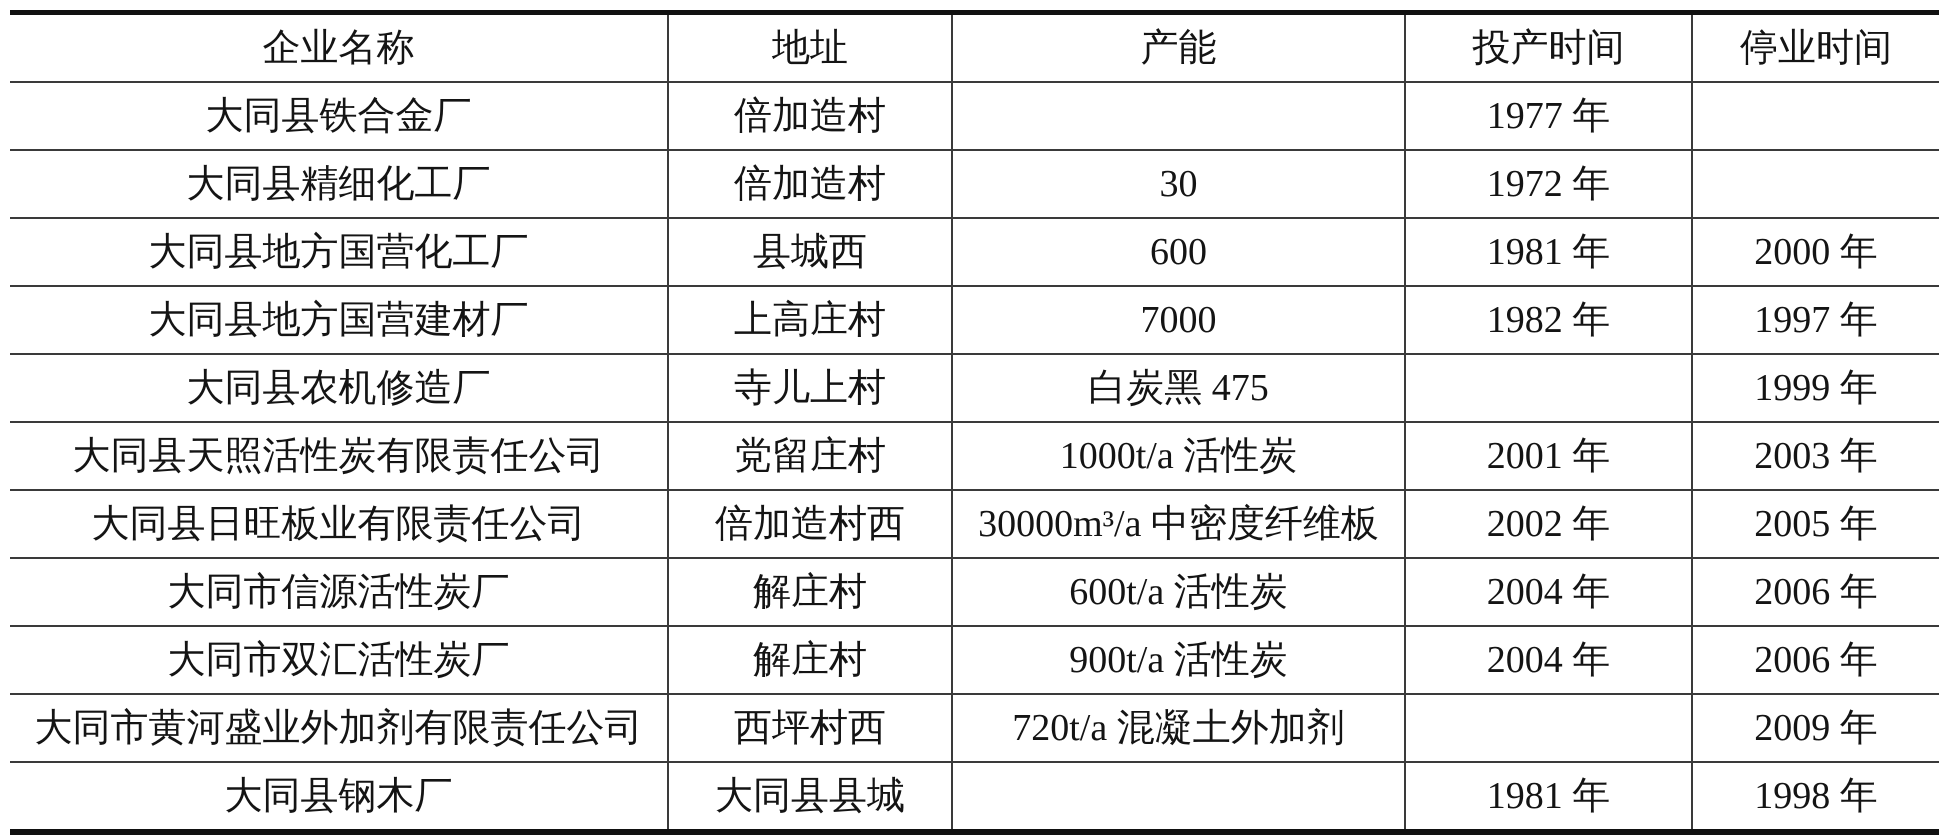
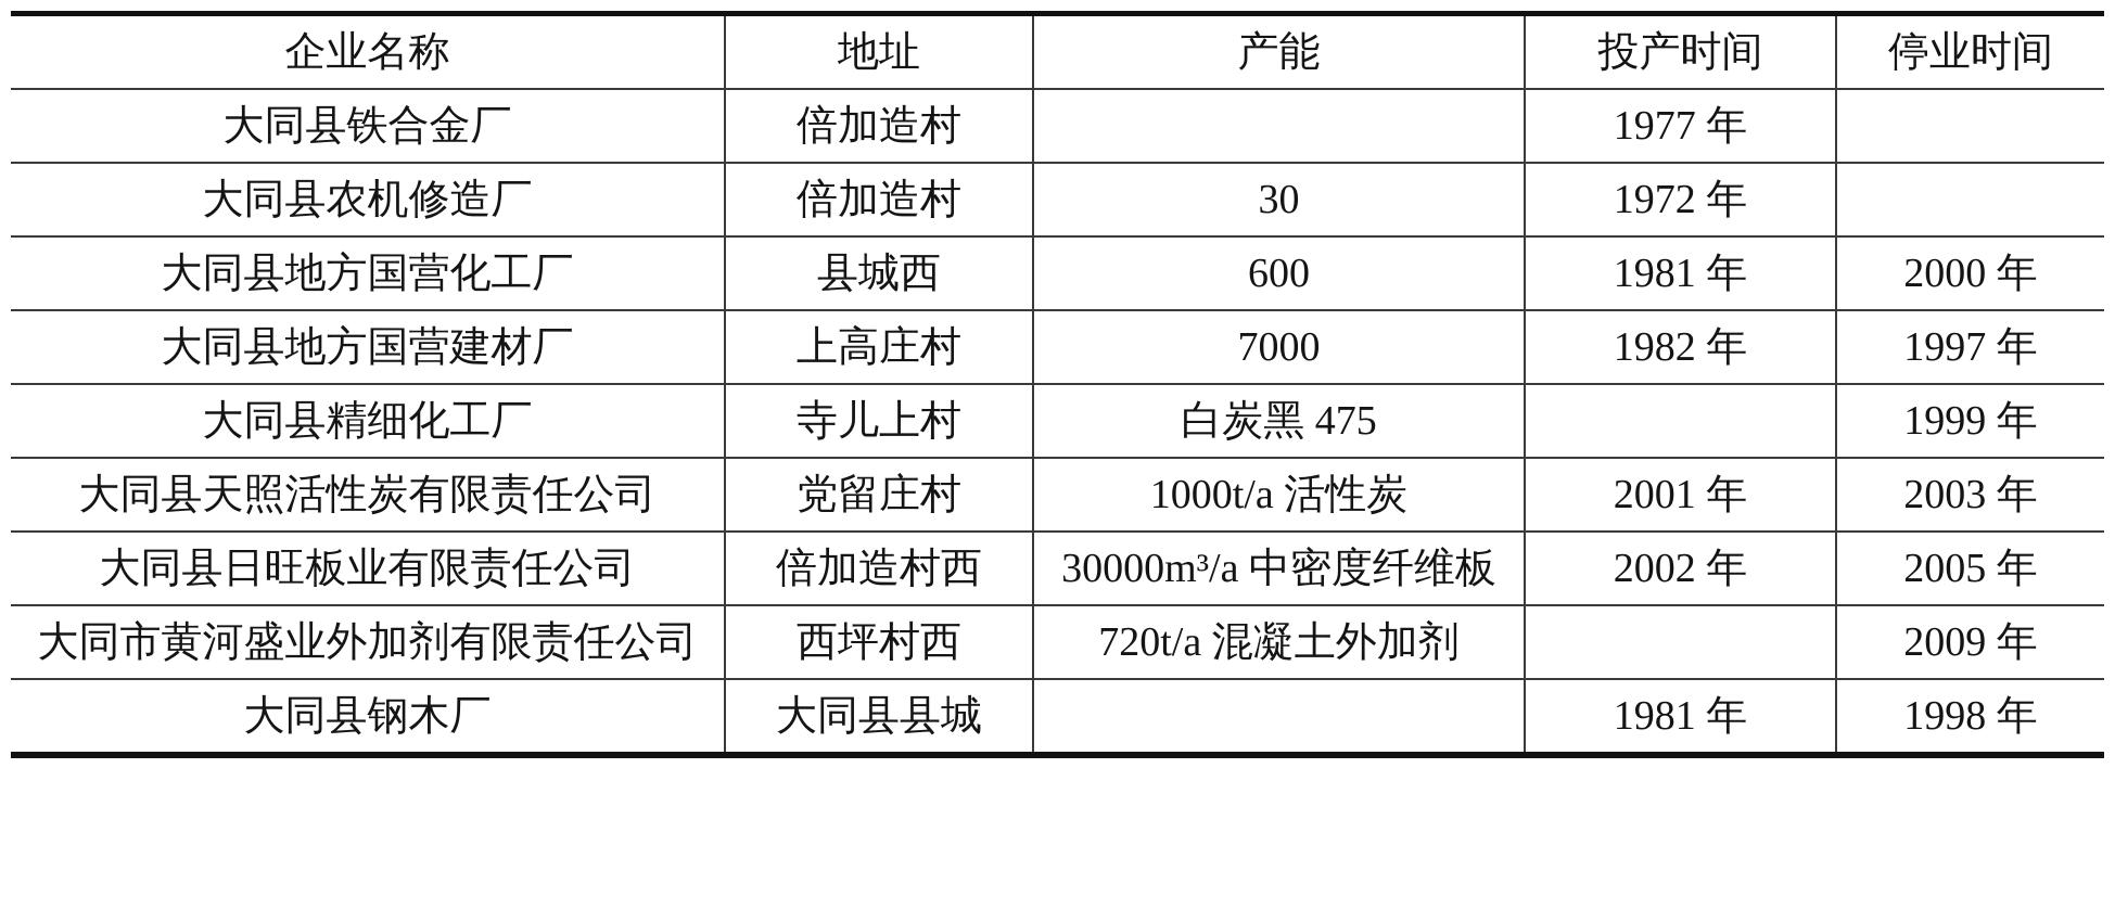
  企业名称	地址	产能	投产时间	停业时间
  大同县铁合金厂	倍加造村		1977 年
- 大同县精细化工厂	倍加造村	30	1972 年
+ 大同县农机修造厂	倍加造村	30	1972 年
  大同县地方国营化工厂	县城西	600	1981 年	2000 年
  大同县地方国营建材厂	上高庄村	7000	1982 年	1997 年
- 大同县农机修造厂	寺儿上村	白炭黑 475		1999 年
+ 大同县精细化工厂	寺儿上村	白炭黑 475		1999 年
  大同县天照活性炭有限责任公司	党留庄村	1000t/a 活性炭	2001 年	2003 年
  大同县日旺板业有限责任公司	倍加造村西	30000m³/a 中密度纤维板	2002 年	2005 年
- 大同市信源活性炭厂	解庄村	600t/a 活性炭	2004 年	2006 年
- 大同市双汇活性炭厂	解庄村	900t/a 活性炭	2004 年	2006 年
  大同市黄河盛业外加剂有限责任公司	西坪村西	720t/a 混凝土外加剂		2009 年
  大同县钢木厂	大同县县城		1981 年	1998 年
